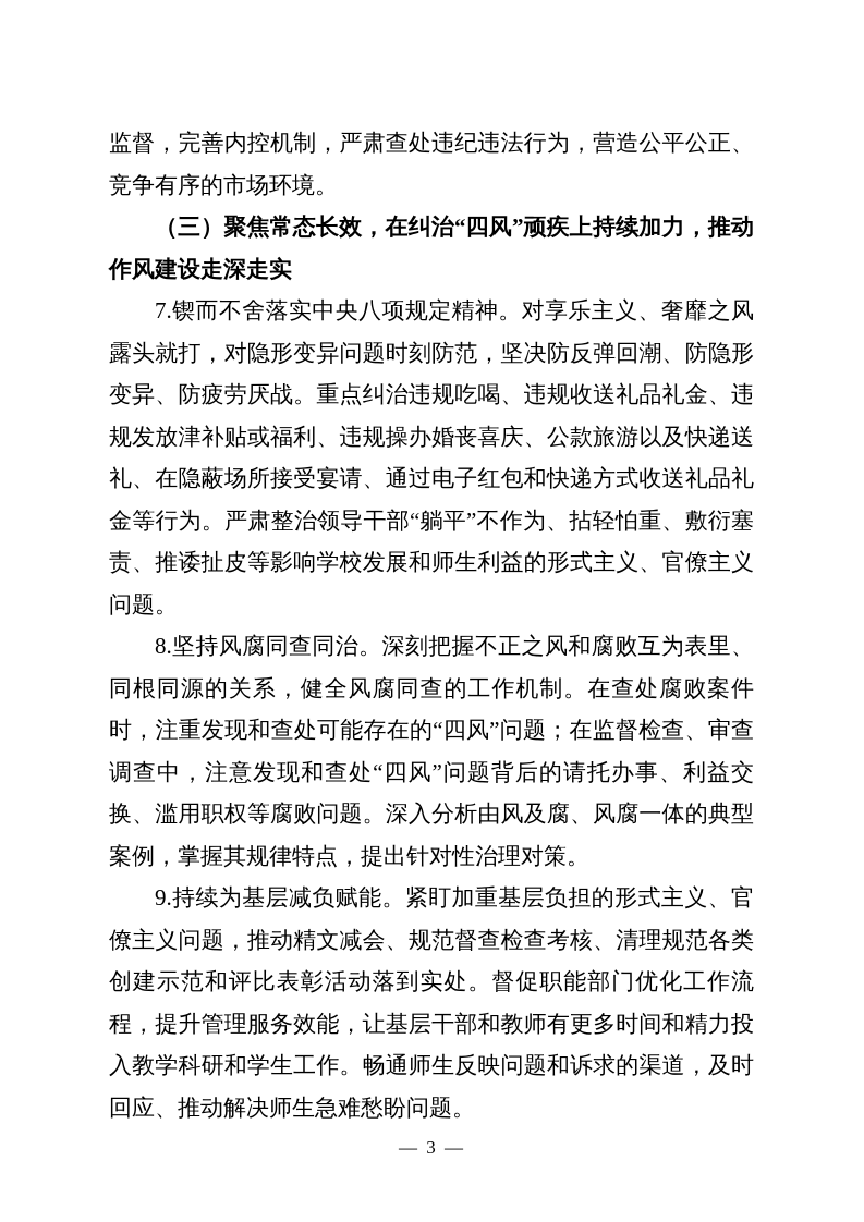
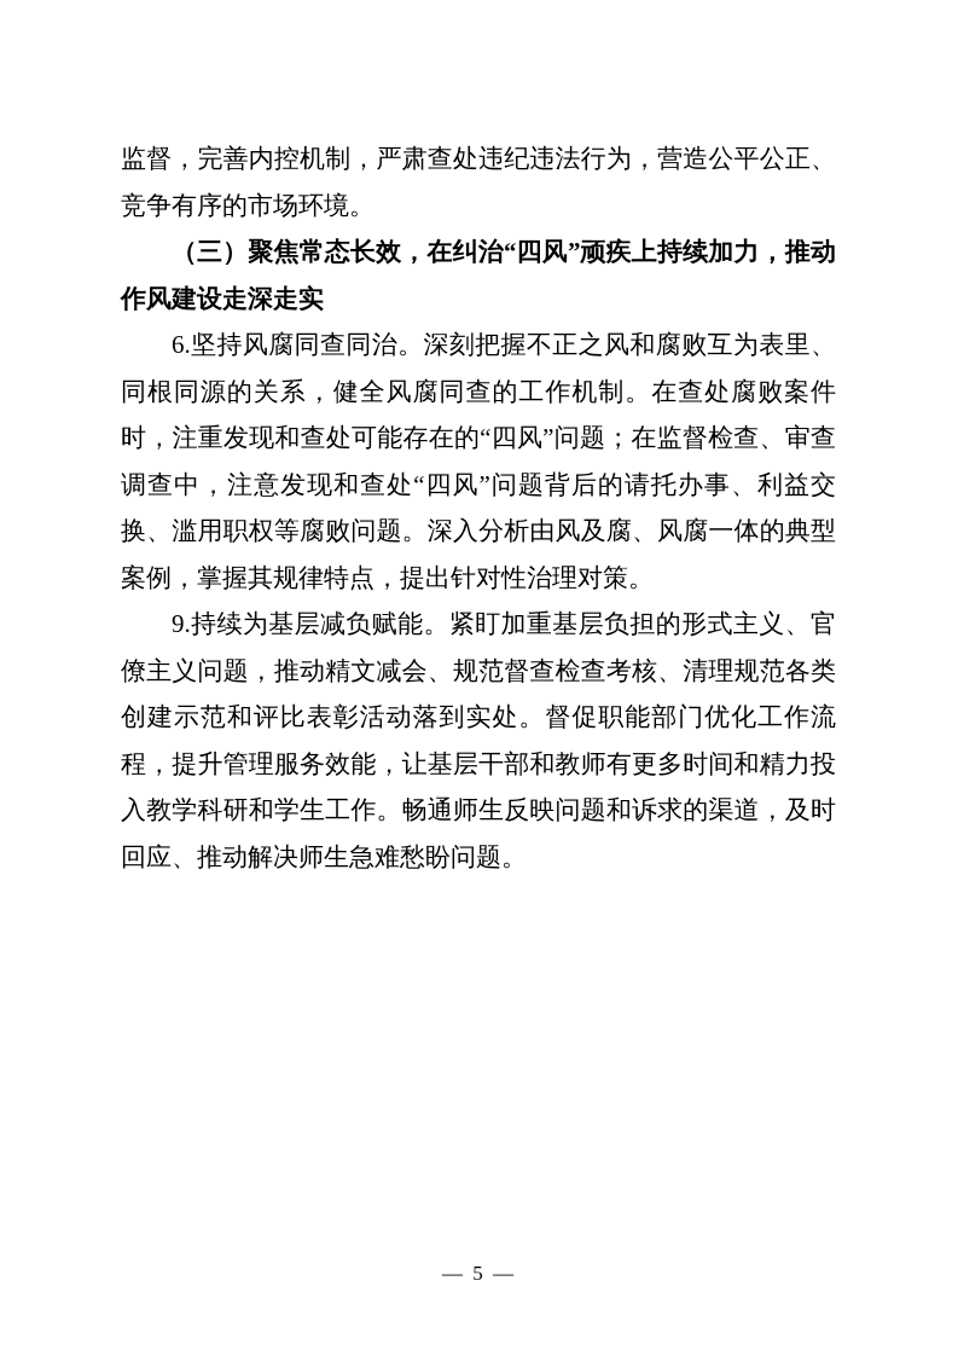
  监督，完善内控机制，严肃查处违纪违法行为，营造公平公正、竞争有序的市场环境。
  （三）聚焦常态长效，在纠治“四风”顽疾上持续加力，推动作风建设走深走实
- 7.锲而不舍落实中央八项规定精神。对享乐主义、奢靡之风露头就打，对隐形变异问题时刻防范，坚决防反弹回潮、防隐形变异、防疲劳厌战。重点纠治违规吃喝、违规收送礼品礼金、违规发放津补贴或福利、违规操办婚丧喜庆、公款旅游以及快递送礼、在隐蔽场所接受宴请、通过电子红包和快递方式收送礼品礼金等行为。严肃整治领导干部“躺平”不作为、拈轻怕重、敷衍塞责、推诿扯皮等影响学校发展和师生利益的形式主义、官僚主义问题。
- 8.坚持风腐同查同治。深刻把握不正之风和腐败互为表里、同根同源的关系，健全风腐同查的工作机制。在查处腐败案件时，注重发现和查处可能存在的“四风”问题；在监督检查、审查调查中，注意发现和查处“四风”问题背后的请托办事、利益交换、滥用职权等腐败问题。深入分析由风及腐、风腐一体的典型案例，掌握其规律特点，提出针对性治理对策。
+ 6.坚持风腐同查同治。深刻把握不正之风和腐败互为表里、同根同源的关系，健全风腐同查的工作机制。在查处腐败案件时，注重发现和查处可能存在的“四风”问题；在监督检查、审查调查中，注意发现和查处“四风”问题背后的请托办事、利益交换、滥用职权等腐败问题。深入分析由风及腐、风腐一体的典型案例，掌握其规律特点，提出针对性治理对策。
  9.持续为基层减负赋能。紧盯加重基层负担的形式主义、官僚主义问题，推动精文减会、规范督查检查考核、清理规范各类创建示范和评比表彰活动落到实处。督促职能部门优化工作流程，提升管理服务效能，让基层干部和教师有更多时间和精力投入教学科研和学生工作。畅通师生反映问题和诉求的渠道，及时回应、推动解决师生急难愁盼问题。
- — 3 —
+ — 5 —
